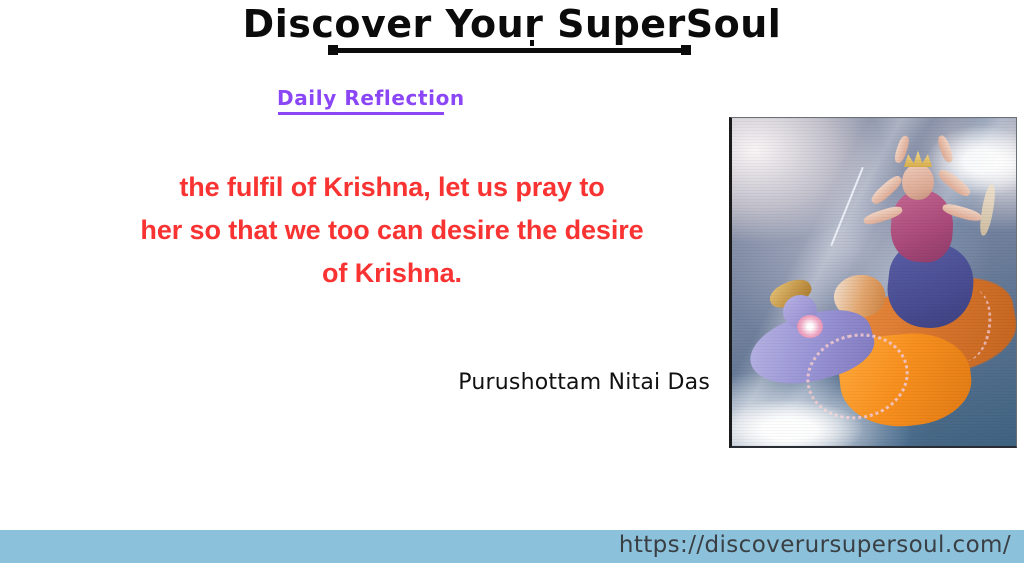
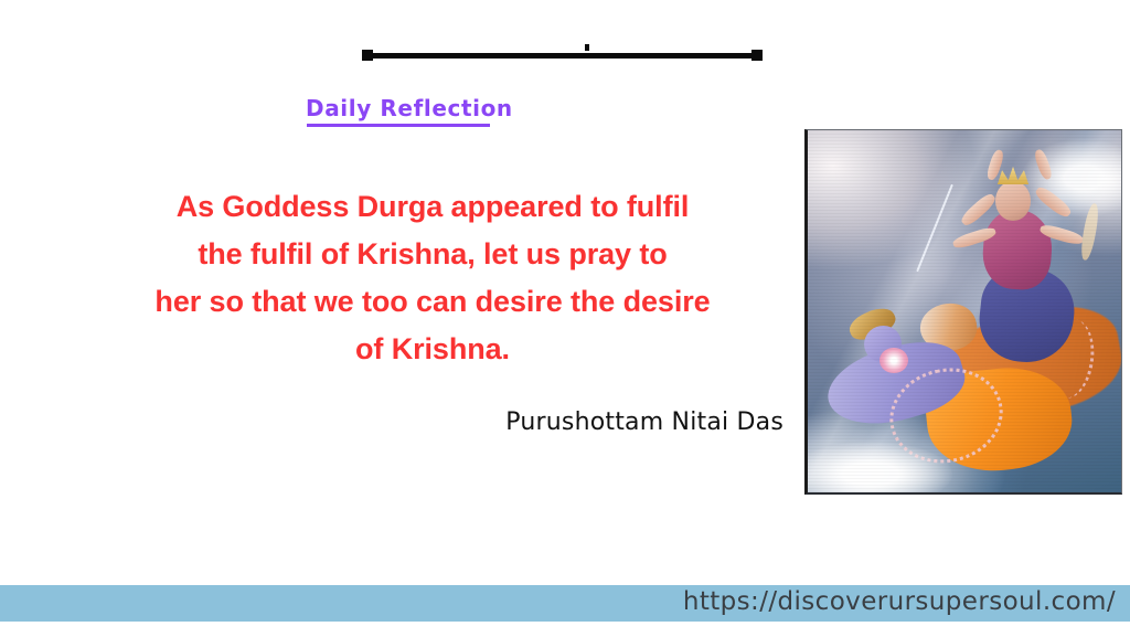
- Discover Your SuperSoul
  Daily Reflection
+ As Goddess Durga appeared to fulfil
  the fulfil of Krishna, let us pray to
  her so that we too can desire the desire
  of Krishna.
  Purushottam Nitai Das
  https://discoverursupersoul.com/
